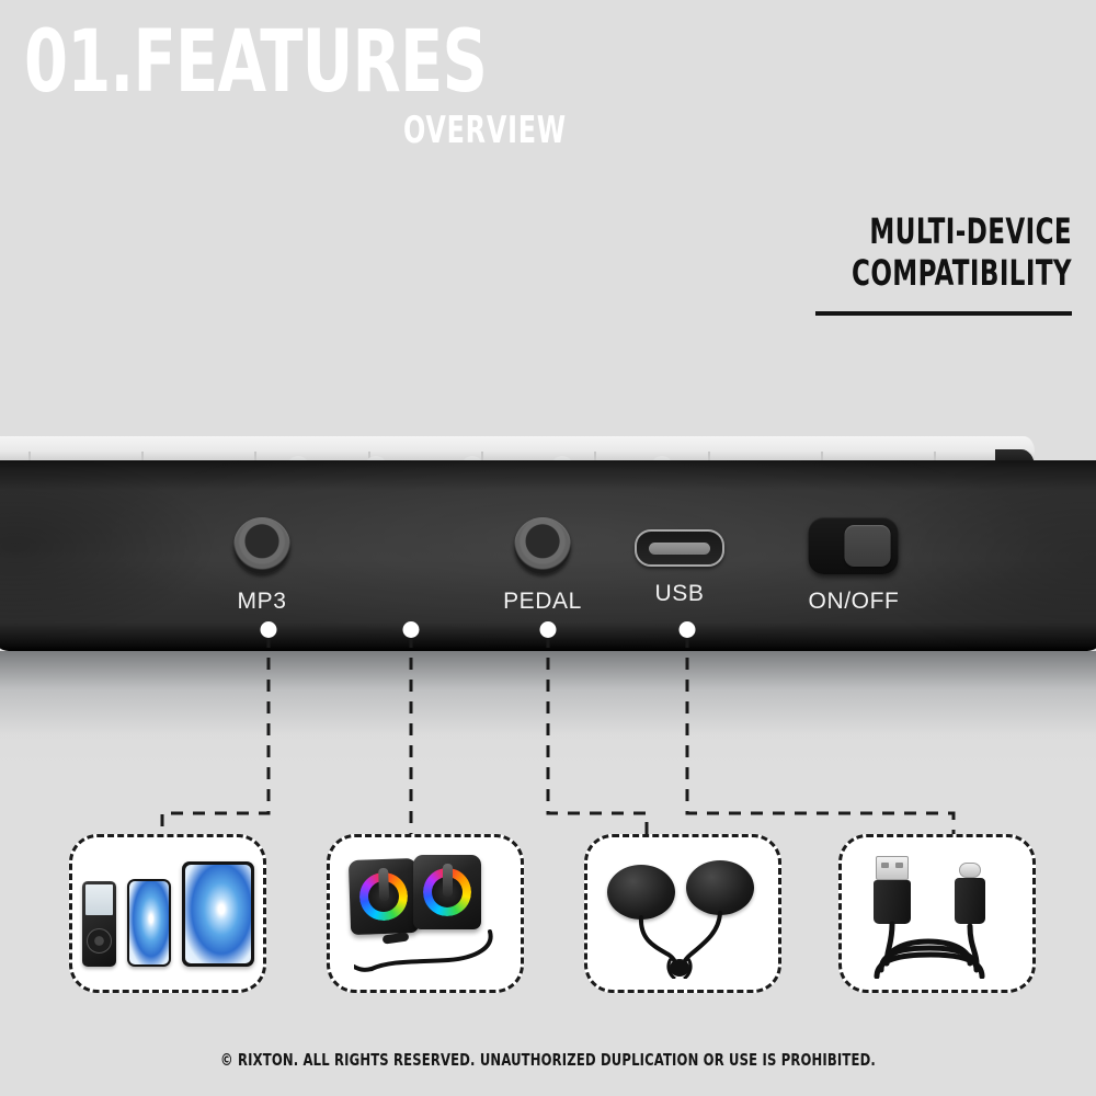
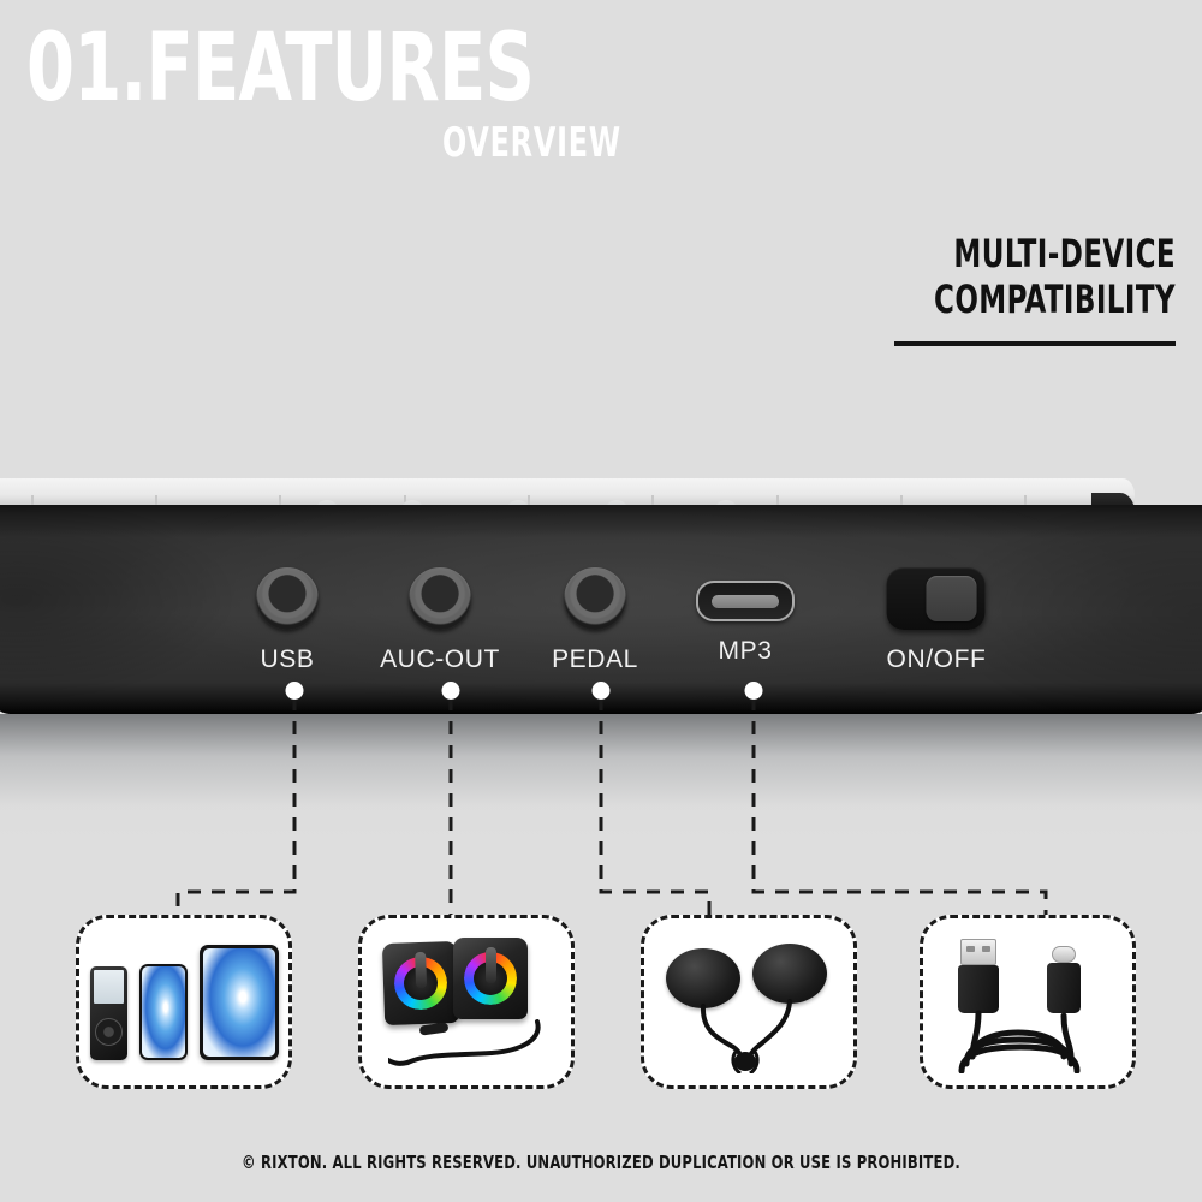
  01.FEATURES
  OVERVIEW
  MULTI-DEVICE
  COMPATIBILITY
- MP3
+ USB
+ AUC-OUT
  PEDAL
- USB
+ MP3
  ON/OFF
  © RIXTON. ALL RIGHTS RESERVED. UNAUTHORIZED DUPLICATION OR USE IS PROHIBITED.
